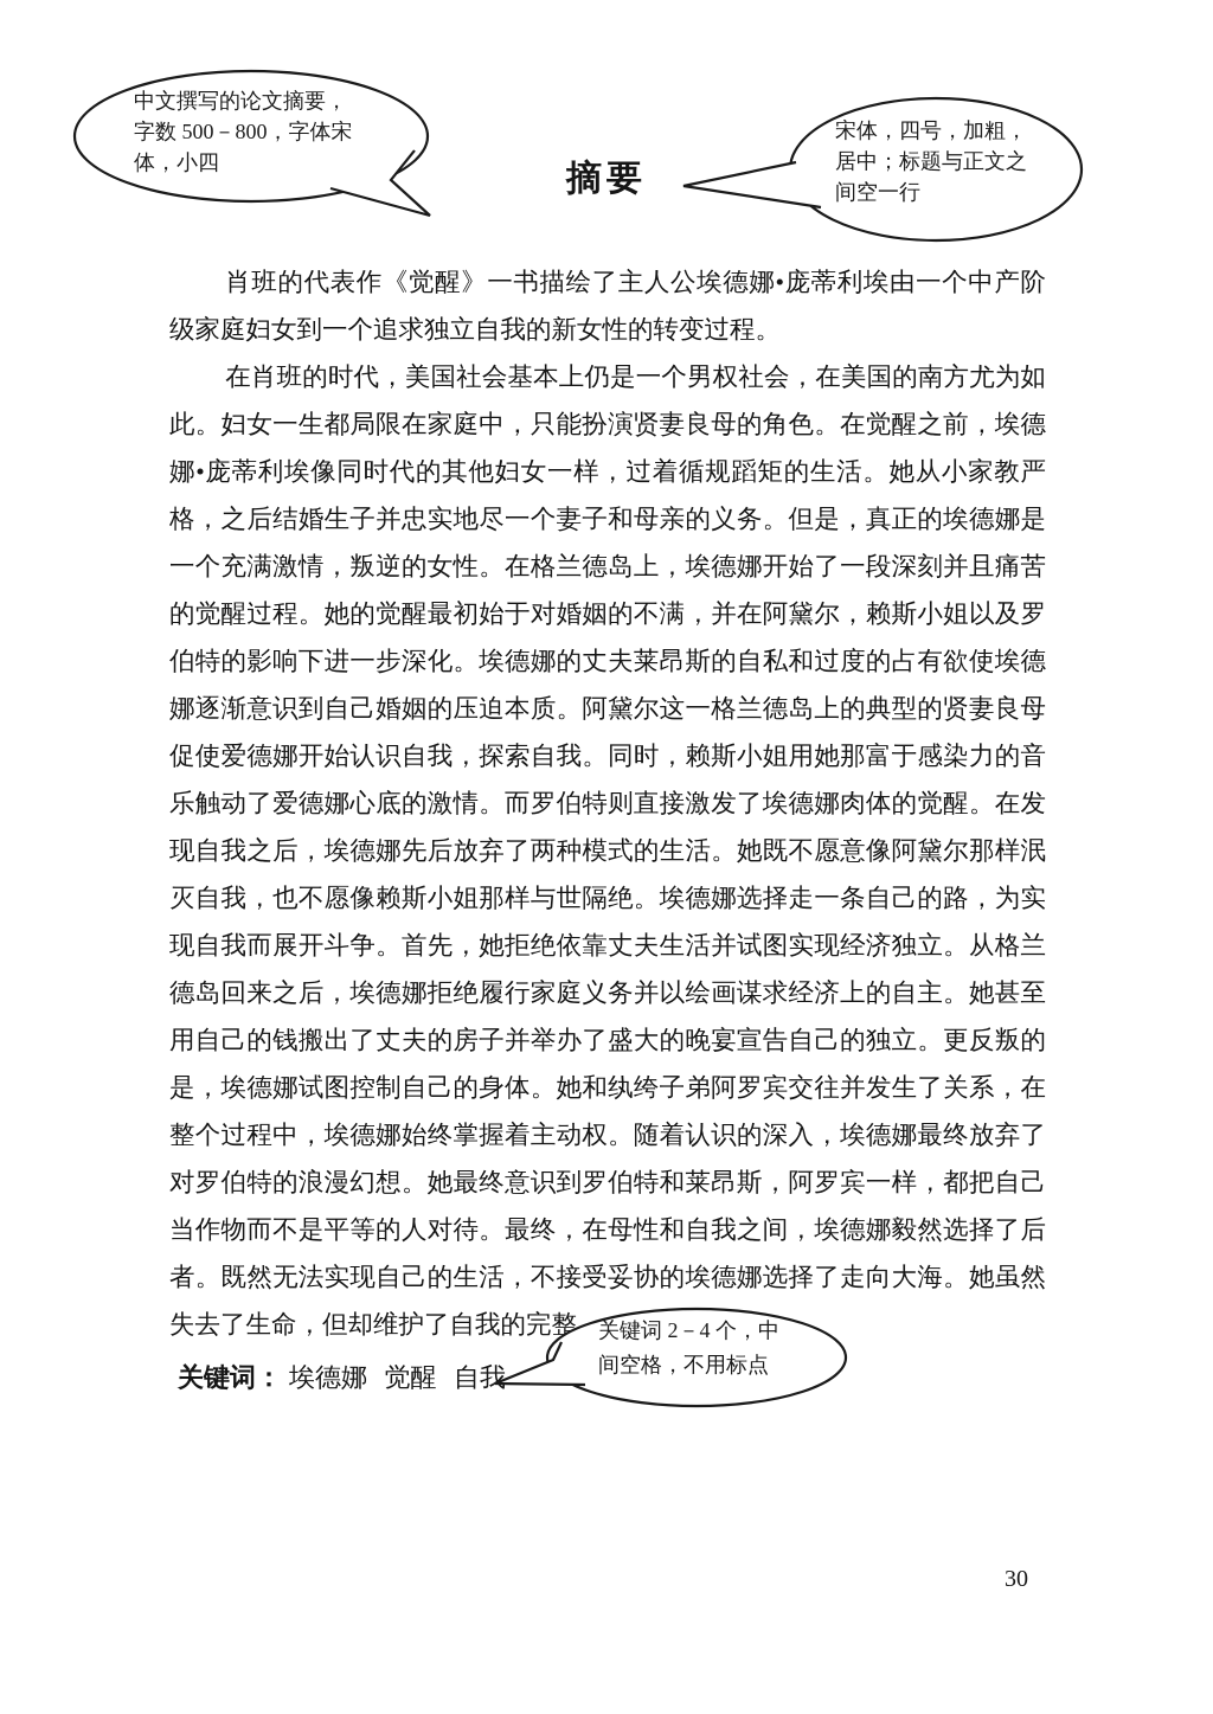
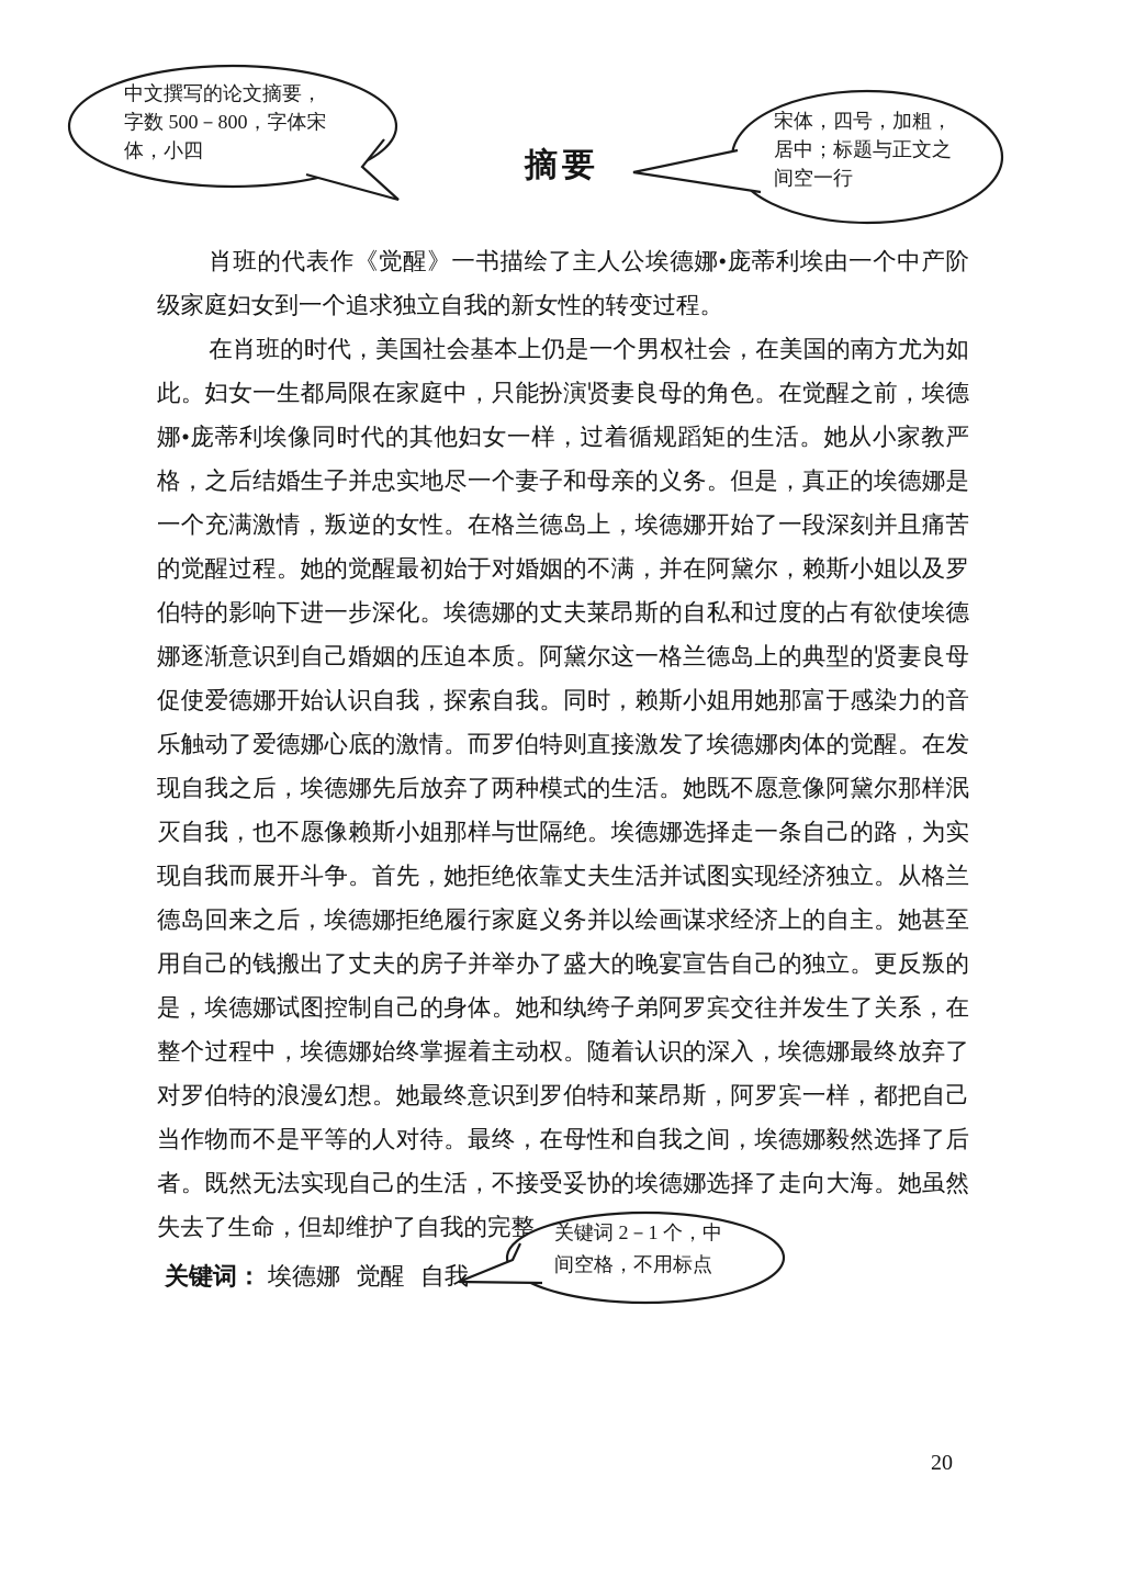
  中文撰写的论文摘要，
  字数 500－800，字体宋
  体，小四
  摘要
  宋体，四号，加粗，
  居中；标题与正文之
  间空一行
  肖班的代表作《觉醒》一书描绘了主人公埃德娜•庞蒂利埃由一个中产阶级家庭妇女到一个追求独立自我的新女性的转变过程。
  在肖班的时代，美国社会基本上仍是一个男权社会，在美国的南方尤为如此。妇女一生都局限在家庭中，只能扮演贤妻良母的角色。在觉醒之前，埃德娜•庞蒂利埃像同时代的其他妇女一样，过着循规蹈矩的生活。她从小家教严格，之后结婚生子并忠实地尽一个妻子和母亲的义务。但是，真正的埃德娜是一个充满激情，叛逆的女性。在格兰德岛上，埃德娜开始了一段深刻并且痛苦的觉醒过程。她的觉醒最初始于对婚姻的不满，并在阿黛尔，赖斯小姐以及罗伯特的影响下进一步深化。埃德娜的丈夫莱昂斯的自私和过度的占有欲使埃德娜逐渐意识到自己婚姻的压迫本质。阿黛尔这一格兰德岛上的典型的贤妻良母促使爱德娜开始认识自我，探索自我。同时，赖斯小姐用她那富于感染力的音乐触动了爱德娜心底的激情。而罗伯特则直接激发了埃德娜肉体的觉醒。在发现自我之后，埃德娜先后放弃了两种模式的生活。她既不愿意像阿黛尔那样泯灭自我，也不愿像赖斯小姐那样与世隔绝。埃德娜选择走一条自己的路，为实现自我而展开斗争。首先，她拒绝依靠丈夫生活并试图实现经济独立。从格兰德岛回来之后，埃德娜拒绝履行家庭义务并以绘画谋求经济上的自主。她甚至用自己的钱搬出了丈夫的房子并举办了盛大的晚宴宣告自己的独立。更反叛的是，埃德娜试图控制自己的身体。她和纨绔子弟阿罗宾交往并发生了关系，在整个过程中，埃德娜始终掌握着主动权。随着认识的深入，埃德娜最终放弃了对罗伯特的浪漫幻想。她最终意识到罗伯特和莱昂斯，阿罗宾一样，都把自己当作物而不是平等的人对待。最终，在母性和自我之间，埃德娜毅然选择了后者。既然无法实现自己的生活，不接受妥协的埃德娜选择了走向大海。她虽然失去了生命，但却维护了自我的完整
  关键词： 埃德娜 觉醒 自我
- 关键词 2－4 个，中
+ 关键词 2－1 个，中
  间空格，不用标点
- 30
+ 20
